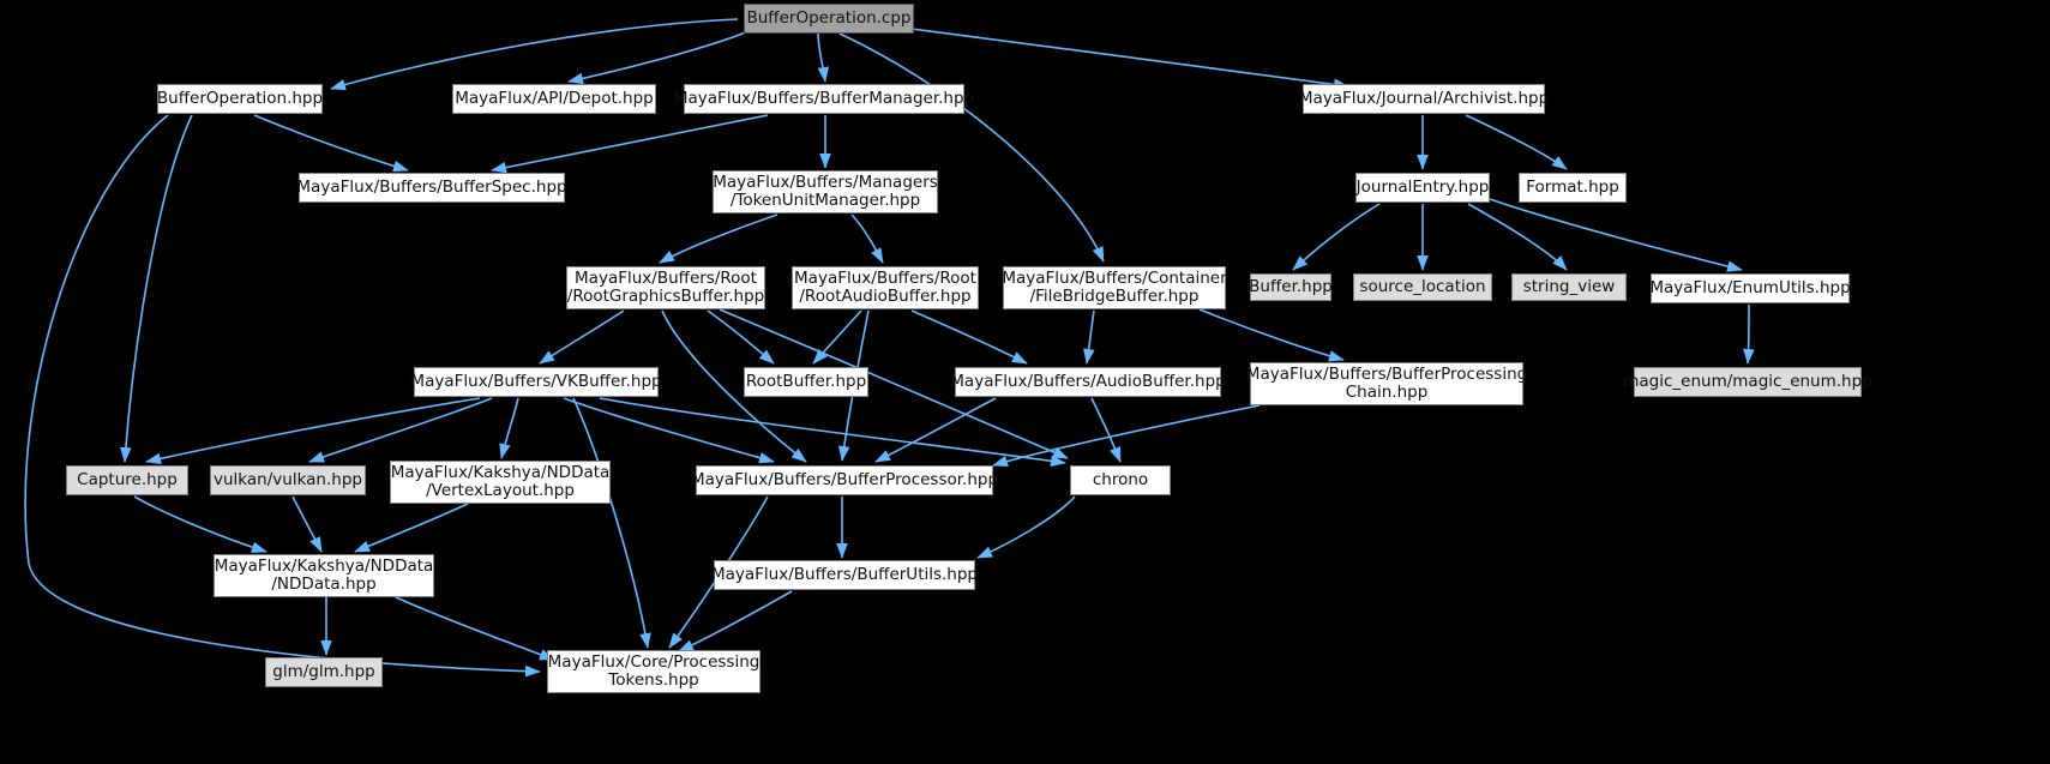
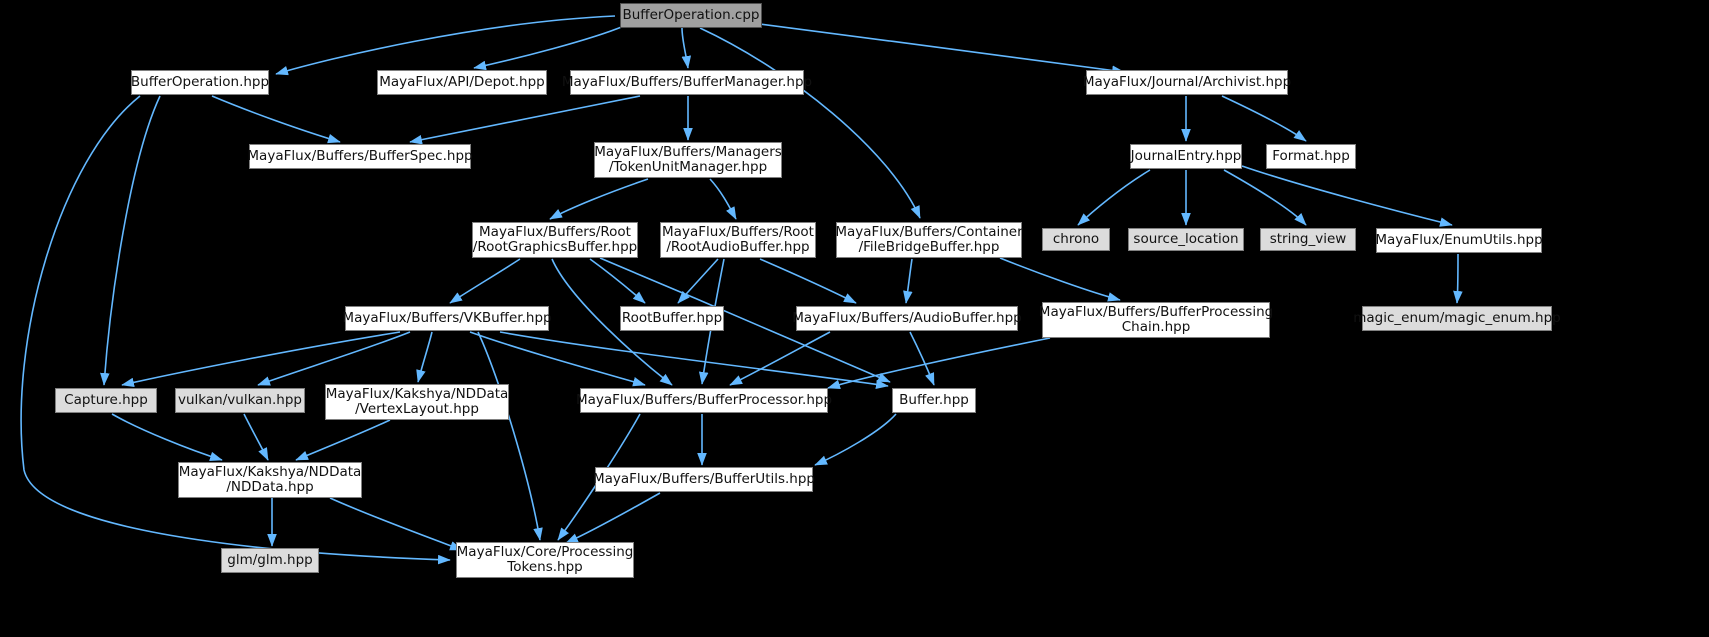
  BufferOperation.cpp
  BufferOperation.hpp
  MayaFlux/API/Depot.hpp
  MayaFlux/Buffers/BufferManager.hpp
  MayaFlux/Journal/Archivist.hpp
  MayaFlux/Buffers/BufferSpec.hpp
  MayaFlux/Buffers/Managers
  /TokenUnitManager.hpp
  JournalEntry.hpp
  Format.hpp
  MayaFlux/Buffers/Root
  /RootGraphicsBuffer.hpp
  MayaFlux/Buffers/Root
  /RootAudioBuffer.hpp
  MayaFlux/Buffers/Container
  /FileBridgeBuffer.hpp
- Buffer.hpp
+ chrono
  source_location
  string_view
  MayaFlux/EnumUtils.hpp
  MayaFlux/Buffers/VKBuffer.hpp
  RootBuffer.hpp
  MayaFlux/Buffers/AudioBuffer.hpp
  MayaFlux/Buffers/BufferProcessing
  Chain.hpp
  magic_enum/magic_enum.hpp
  Capture.hpp
  vulkan/vulkan.hpp
  MayaFlux/Kakshya/NDData
  /VertexLayout.hpp
  MayaFlux/Buffers/BufferProcessor.hpp
- chrono
+ Buffer.hpp
  MayaFlux/Kakshya/NDData
  /NDData.hpp
  MayaFlux/Buffers/BufferUtils.hpp
  glm/glm.hpp
  MayaFlux/Core/Processing
  Tokens.hpp
